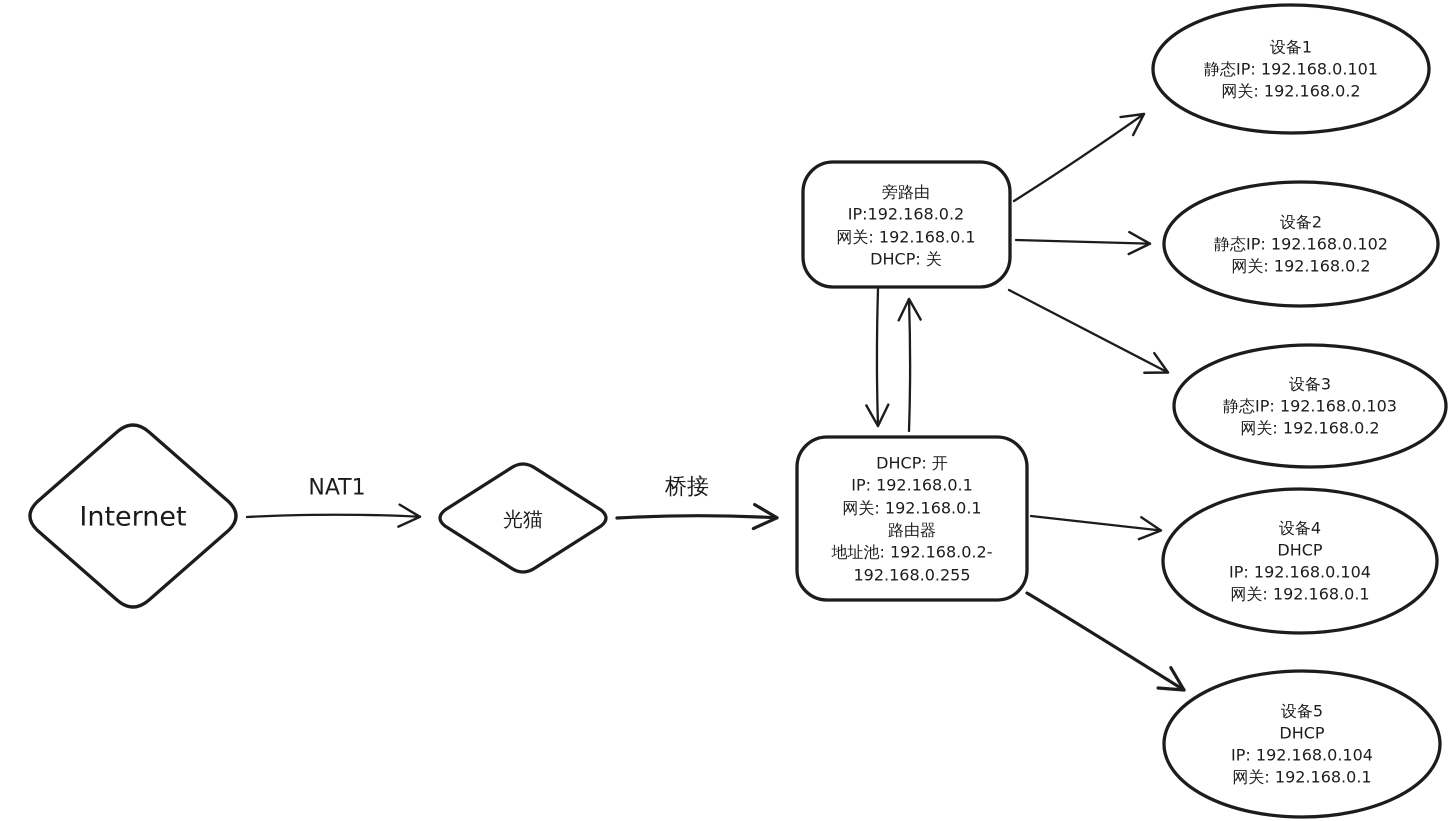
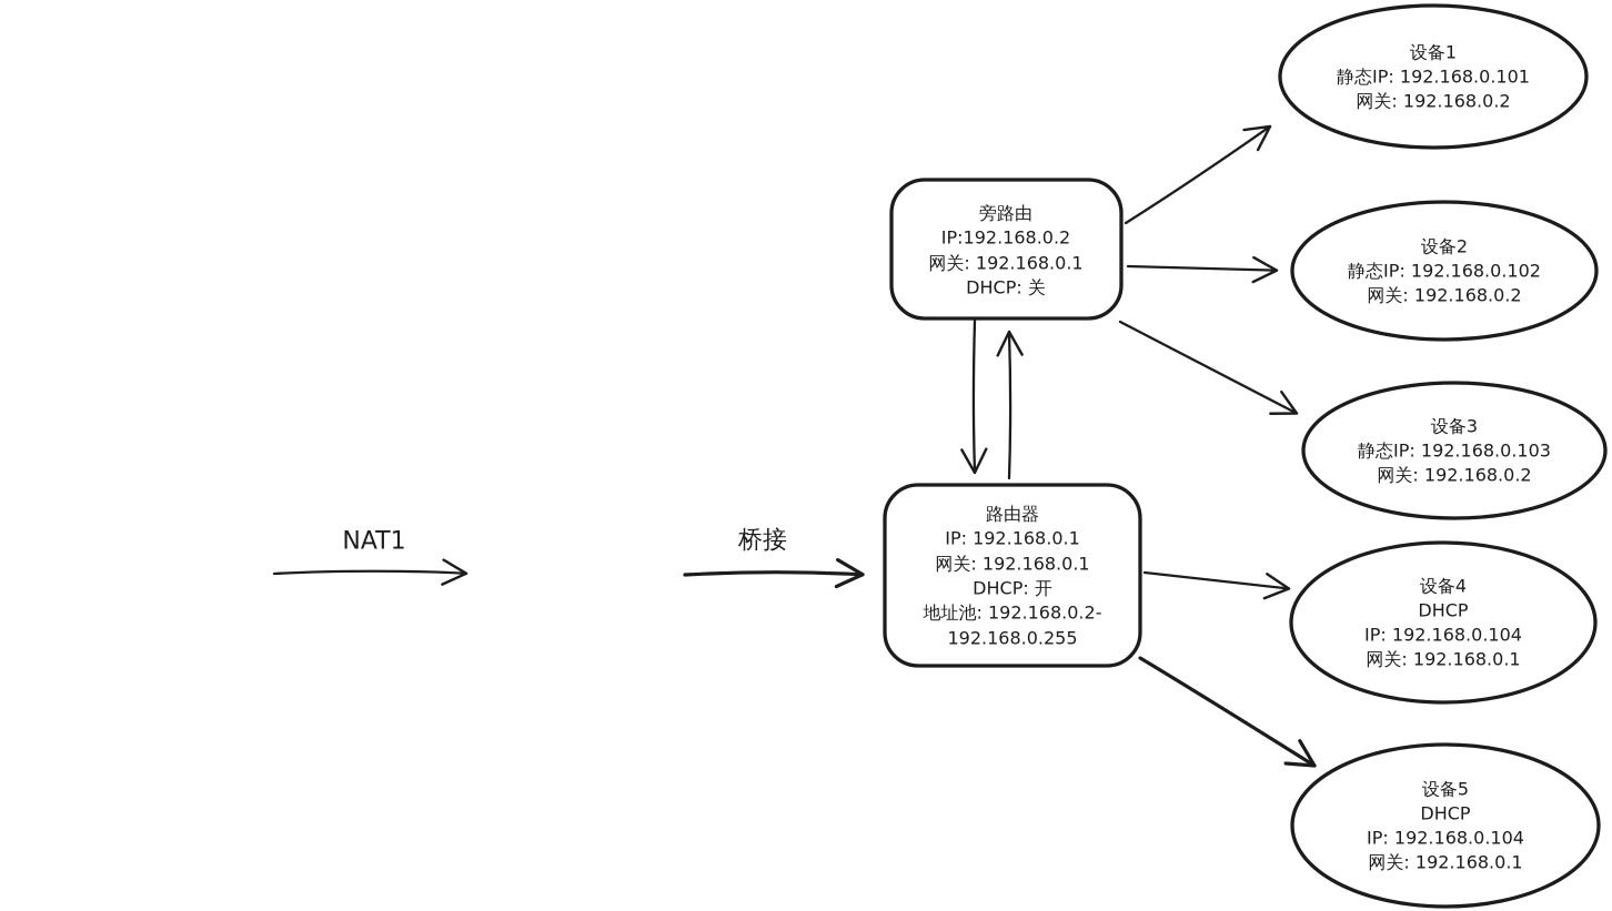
  NAT1
  桥接
- Internet
- 光猫
  旁路由
  IP:192.168.0.2
  网关: 192.168.0.1
  DHCP: 关
- DHCP: 开
+ 路由器
  IP: 192.168.0.1
  网关: 192.168.0.1
- 路由器
+ DHCP: 开
  地址池: 192.168.0.2-
  192.168.0.255
  设备1
  静态IP: 192.168.0.101
  网关: 192.168.0.2
  设备2
  静态IP: 192.168.0.102
  网关: 192.168.0.2
  设备3
  静态IP: 192.168.0.103
  网关: 192.168.0.2
  设备4
  DHCP
  IP: 192.168.0.104
  网关: 192.168.0.1
  设备5
  DHCP
  IP: 192.168.0.104
  网关: 192.168.0.1
